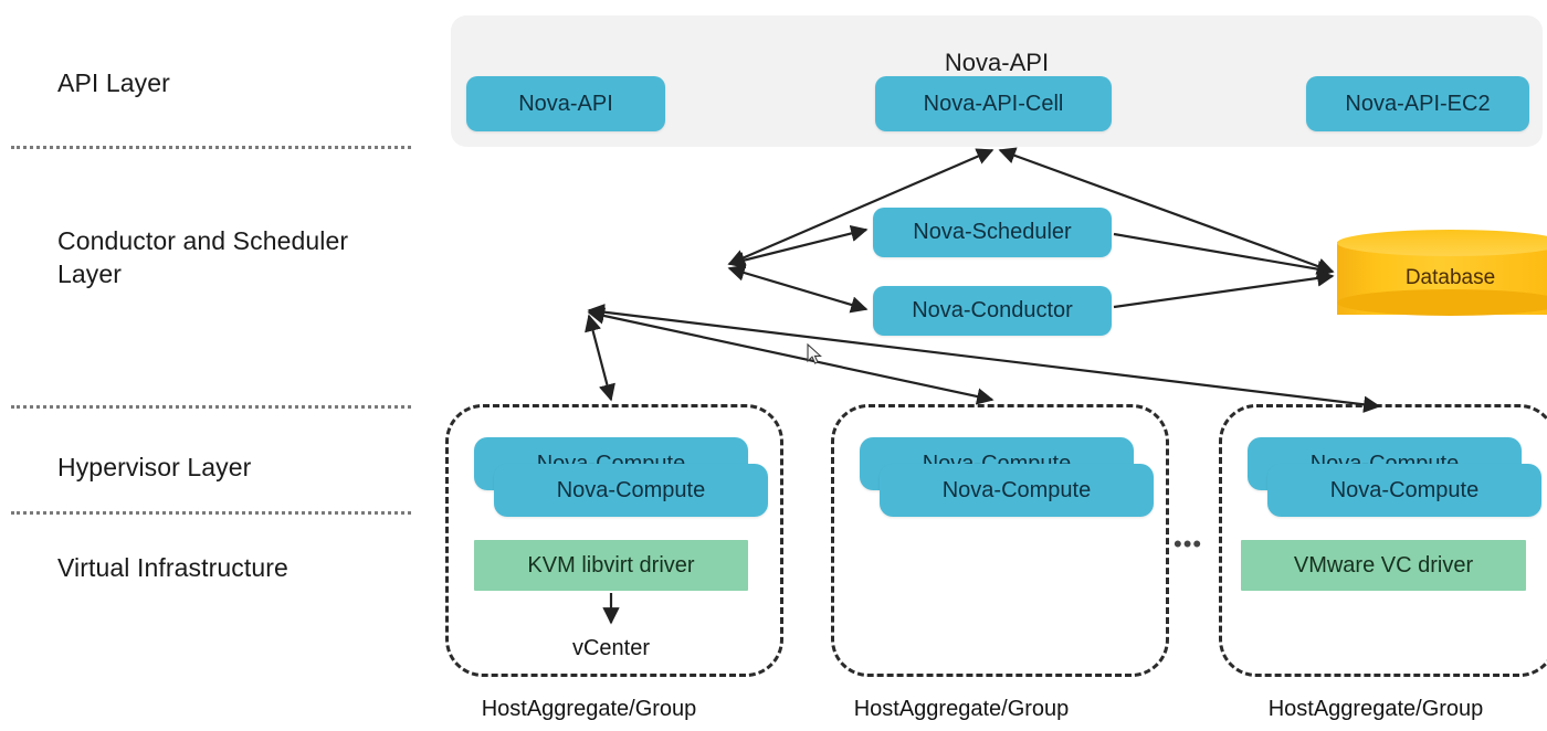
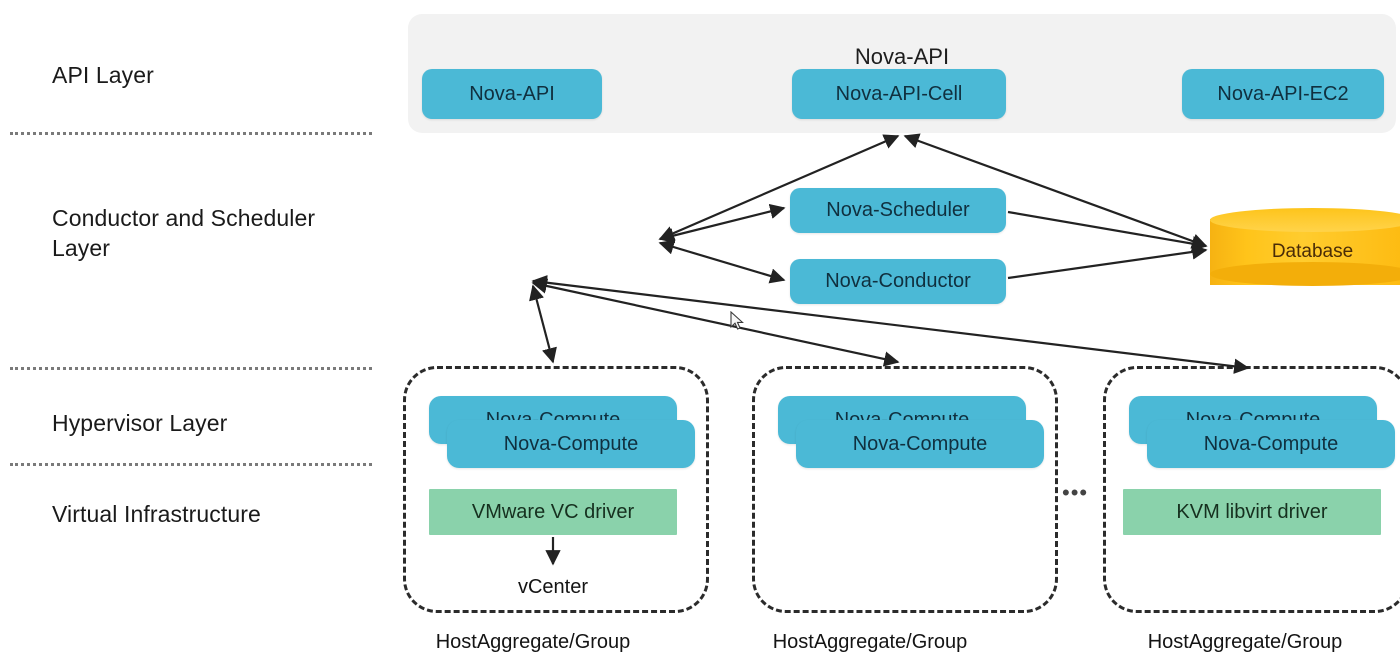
  API Layer
  Conductor and Scheduler
  Layer
  Hypervisor Layer
  Virtual Infrastructure
  Nova-API
  Nova-API
  Nova-API-Cell
  Nova-API-EC2
  Nova-Scheduler
  Nova-Conductor
  Database
  Nova-Compute
- KVM libvirt driver
+ VMware VC driver
  vCenter
  HostAggregate/Group
  Nova-Compute
  HostAggregate/Group
  •••
  Nova-Compute
- VMware VC driver
+ KVM libvirt driver
  HostAggregate/Group
